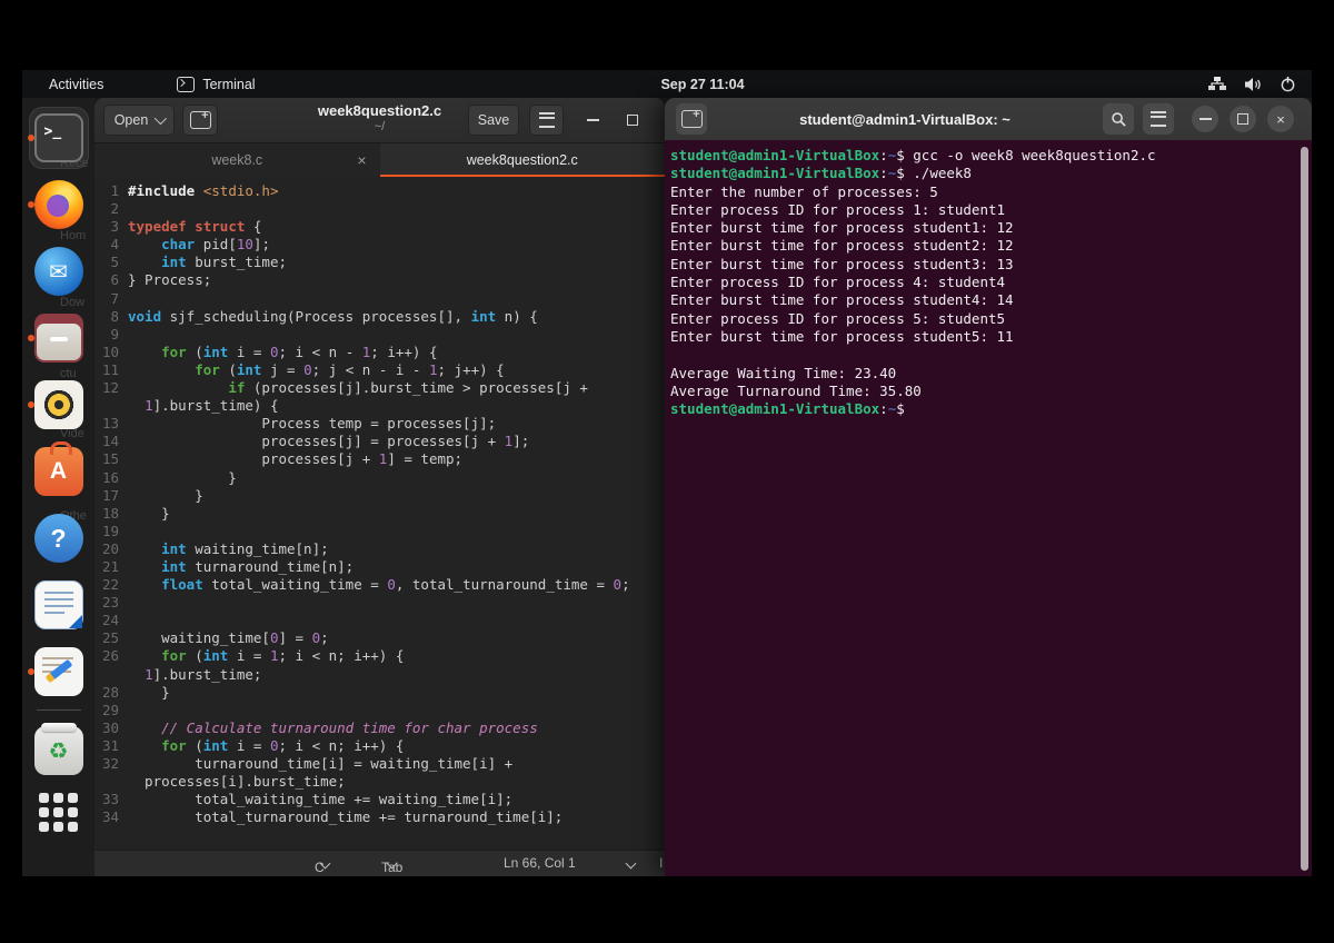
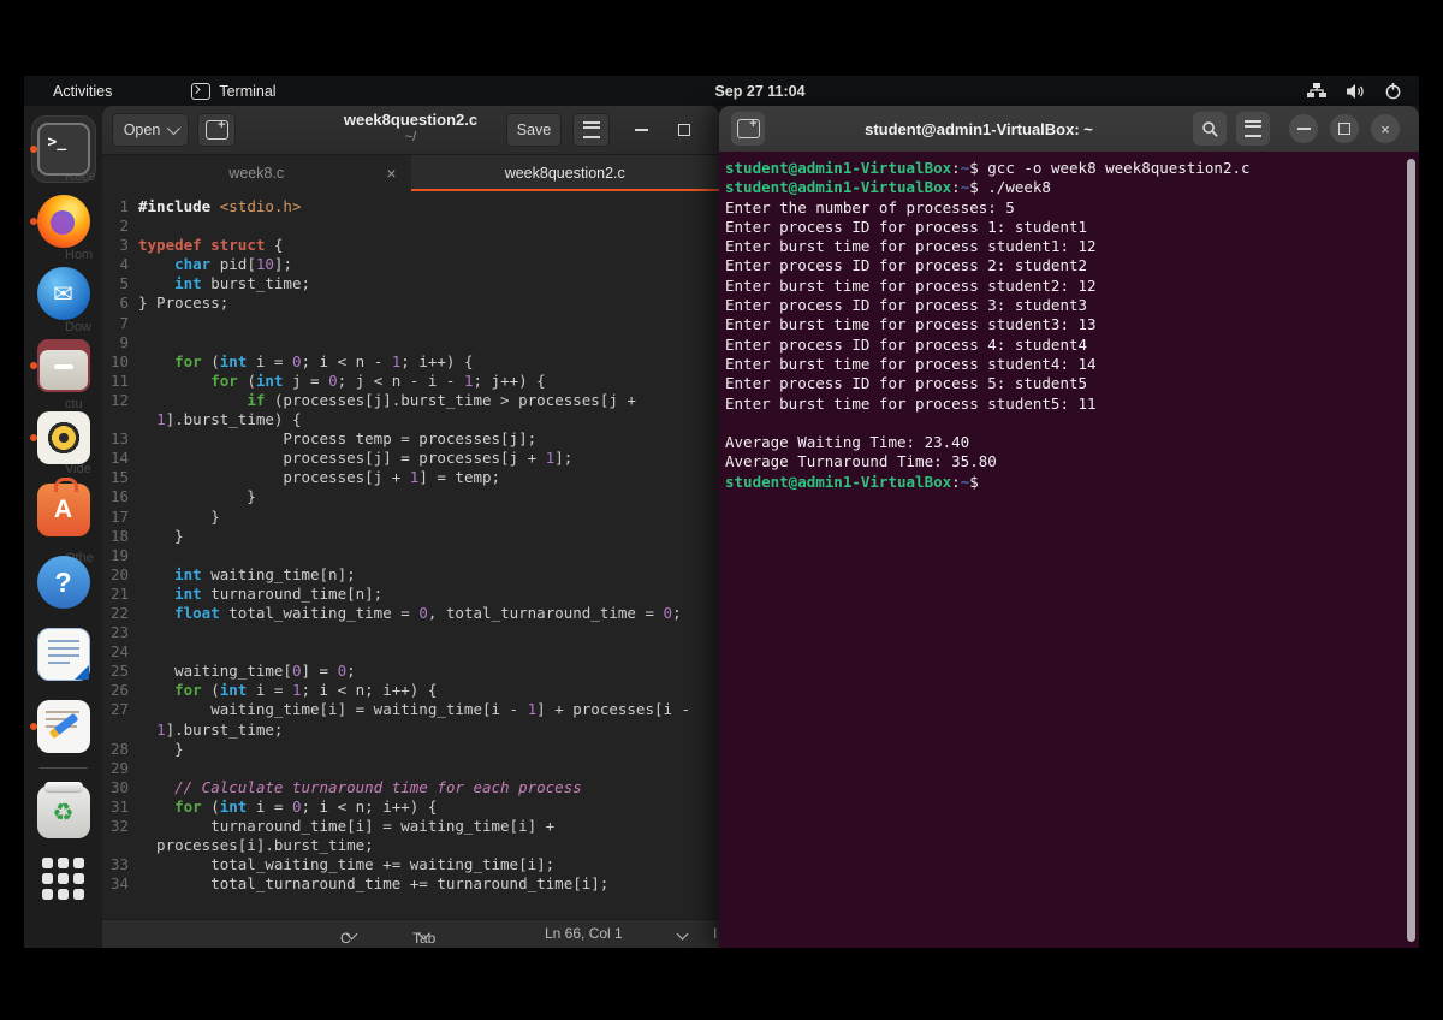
  Activities
  Terminal
  Sep 27 11:04
  Rece
  Hom
  Dow
  ctu
  Vide
  >_
  ✉
  A
  ?
  ♻
  Open
  week8question2.c
  ~/
  Save
  week8.c
  ×
  week8question2.c
  1
  #include <stdio.h>
  2
  3
  typedef struct {
  4
  char pid[10];
  5
  int burst_time;
  6
  } Process;
  7
- 8
- void sjf_scheduling(Process processes[], int n) {
  9
  10
  for (int i = 0; i < n - 1; i++) {
  11
  for (int j = 0; j < n - i - 1; j++) {
  12
  if (processes[j].burst_time > processes[j +
  1].burst_time) {
  13
  Process temp = processes[j];
  14
  processes[j] = processes[j + 1];
  15
  processes[j + 1] = temp;
  16
  }
  17
  }
  18
  }
  19
  20
  int waiting_time[n];
  21
  int turnaround_time[n];
  22
  float total_waiting_time = 0, total_turnaround_time = 0;
  23
  24
  25
  waiting_time[0] = 0;
  26
  for (int i = 1; i < n; i++) {
+ 27
+ waiting_time[i] = waiting_time[i - 1] + processes[i -
  1].burst_time;
  28
  }
  29
  30
- // Calculate turnaround time for char process
+ // Calculate turnaround time for each process
  31
  for (int i = 0; i < n; i++) {
  32
  turnaround_time[i] = waiting_time[i] +
  processes[i].burst_time;
  33
  total_waiting_time += waiting_time[i];
  34
  total_turnaround_time += turnaround_time[i];
  C
  Ln 66, Col 1
  I
  student@admin1-VirtualBox: ~
  ×
  student@admin1-VirtualBox:~$ gcc -o week8 week8question2.c
  student@admin1-VirtualBox:~$ ./week8
  Enter the number of processes: 5
  Enter process ID for process 1: student1
  Enter burst time for process student1: 12
+ Enter process ID for process 2: student2
  Enter burst time for process student2: 12
+ Enter process ID for process 3: student3
  Enter burst time for process student3: 13
  Enter process ID for process 4: student4
  Enter burst time for process student4: 14
  Enter process ID for process 5: student5
  Enter burst time for process student5: 11
  Average Waiting Time: 23.40
  Average Turnaround Time: 35.80
  student@admin1-VirtualBox:~$
